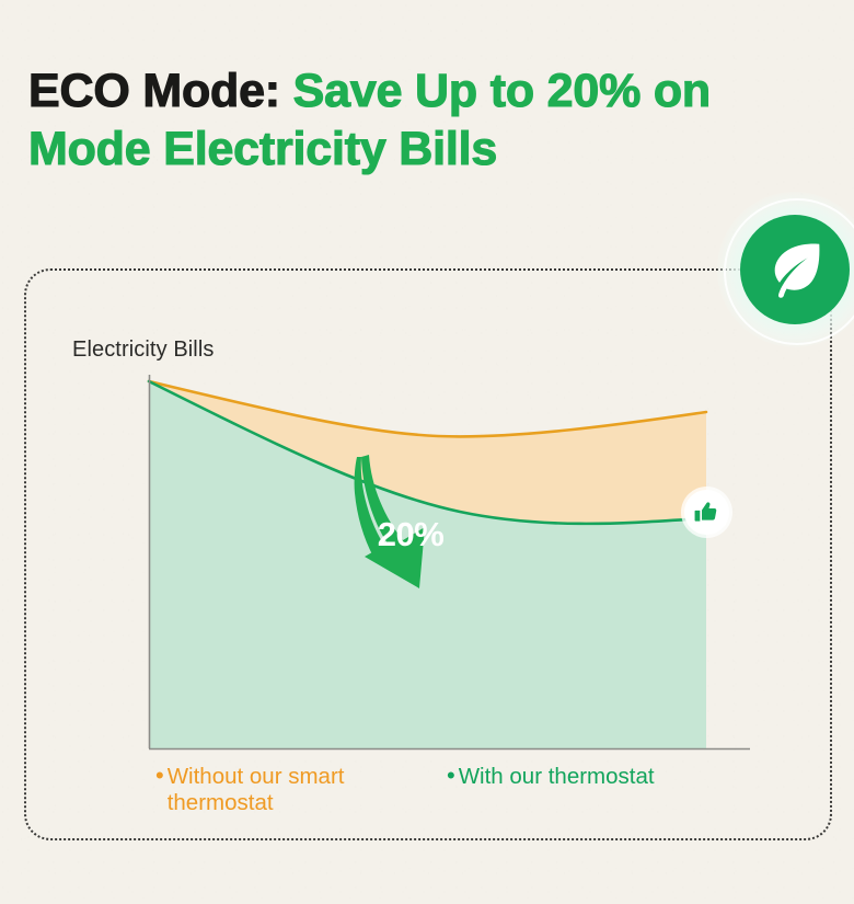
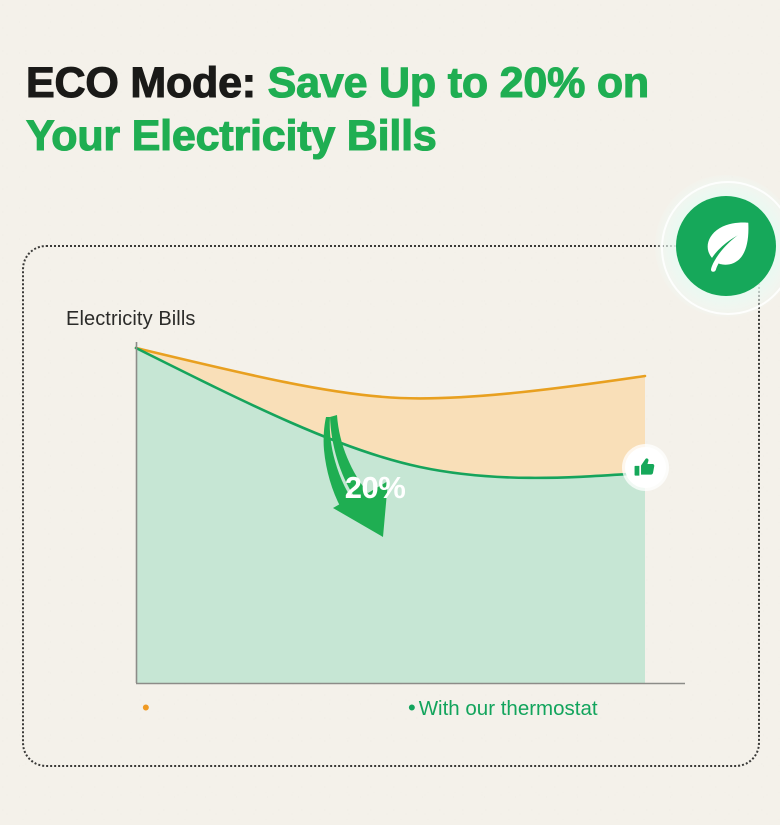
- ECO Mode: Save Up to 20% on Mode Electricity Bills
+ ECO Mode: Save Up to 20% on Your Electricity Bills
  20%
  Electricity Bills
  •
- Without our smart
- thermostat
  •
  With our thermostat
